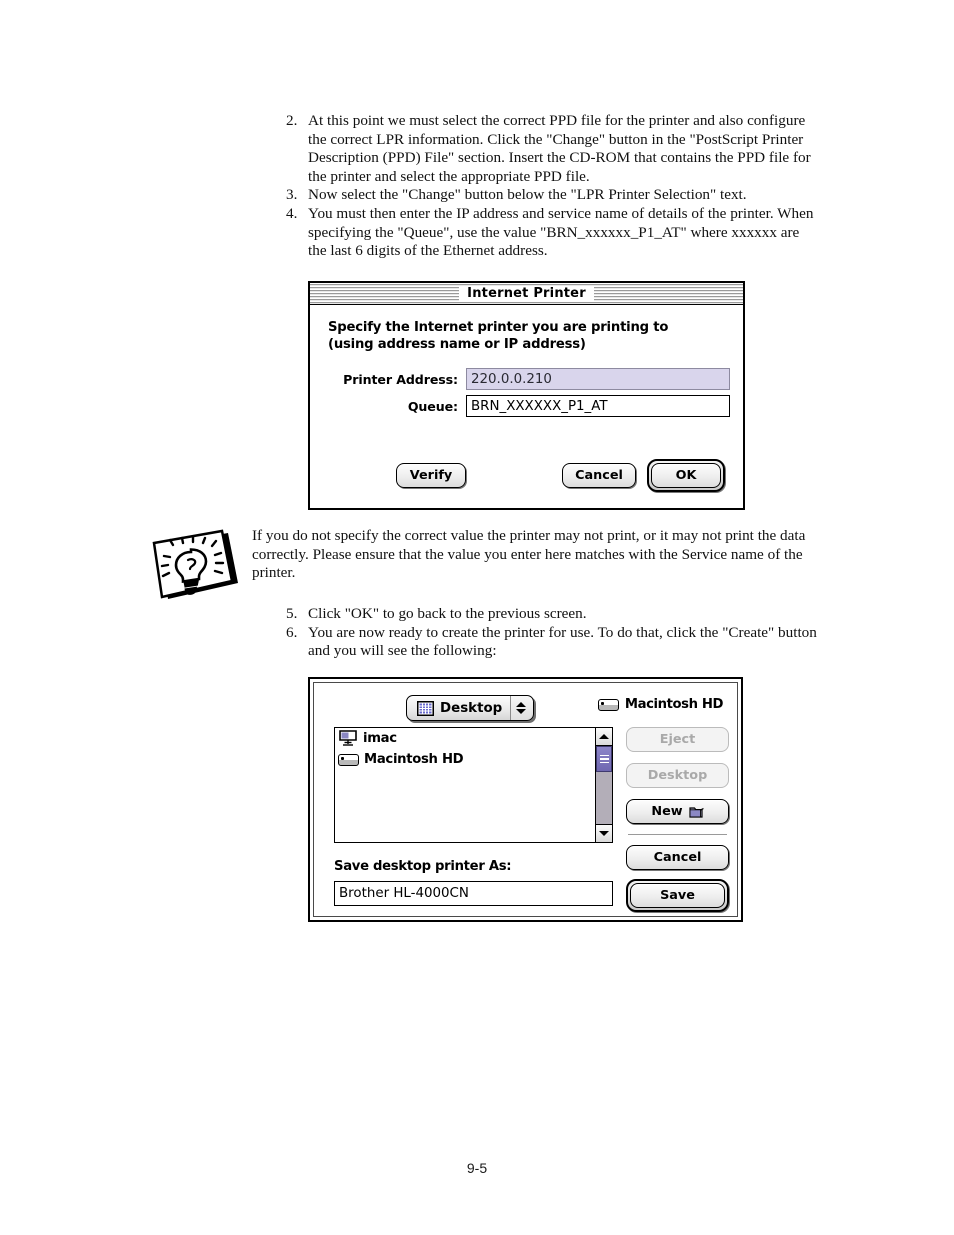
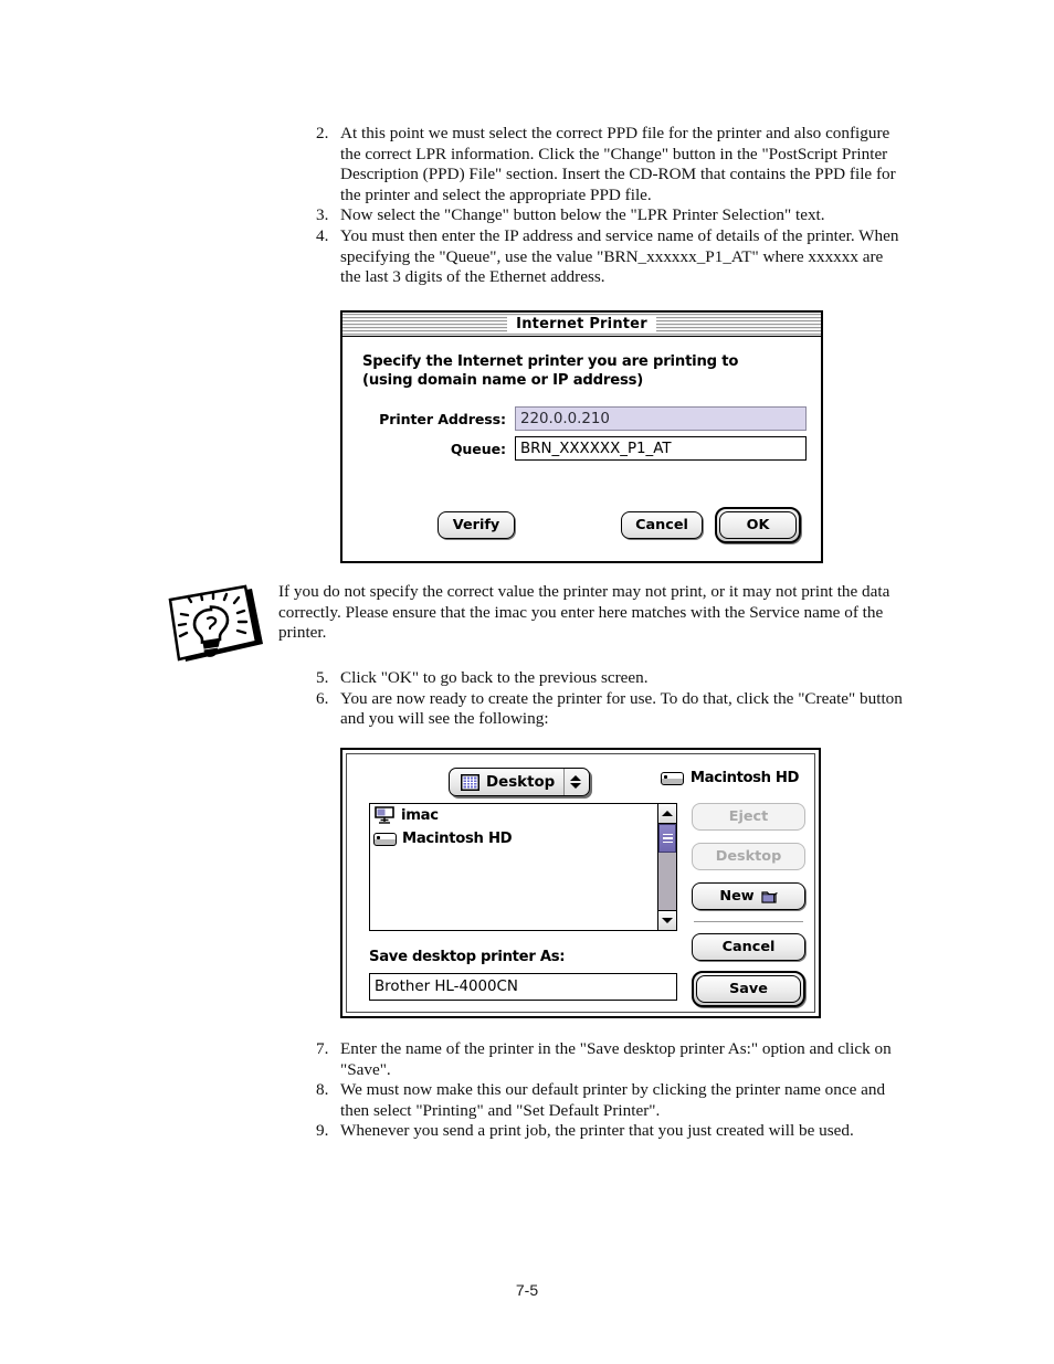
  2.
  At this point we must select the correct PPD file for the printer and also configure the correct LPR information. Click the "Change" button in the "PostScript Printer Description (PPD) File" section. Insert the CD-ROM that contains the PPD file for the printer and select the appropriate PPD file.
  3.
  Now select the "Change" button below the "LPR Printer Selection" text.
  4.
- You must then enter the IP address and service name of details of the printer. When specifying the "Queue", use the value "BRN_xxxxxx_P1_AT" where xxxxxx are the last 6 digits of the Ethernet address.
+ You must then enter the IP address and service name of details of the printer. When specifying the "Queue", use the value "BRN_xxxxxx_P1_AT" where xxxxxx are the last 3 digits of the Ethernet address.
  Internet Printer
  Specify the Internet printer you are printing to
- (using address name or IP address)
+ (using domain name or IP address)
  Printer Address:
  220.0.0.210
  Queue:
  BRN_XXXXXX_P1_AT
  Verify
  Cancel
  OK
- If you do not specify the correct value the printer may not print, or it may not print the data correctly. Please ensure that the value you enter here matches with the Service name of the printer.
+ If you do not specify the correct value the printer may not print, or it may not print the data correctly. Please ensure that the imac you enter here matches with the Service name of the printer.
  5.
  Click "OK" to go back to the previous screen.
  6.
  You are now ready to create the printer for use. To do that, click the "Create" button and you will see the following:
  Desktop
  Macintosh HD
  imac
  Macintosh HD
  Eject Desktop
  New
  Cancel
  Save
  Save desktop printer As:
  Brother HL-4000CN
+ 7.
+ Enter the name of the printer in the "Save desktop printer As:" option and click on "Save".
+ 8.
+ We must now make this our default printer by clicking the printer name once and then select "Printing" and "Set Default Printer".
+ 9.
+ Whenever you send a print job, the printer that you just created will be used.
- 9-5
+ 7-5
